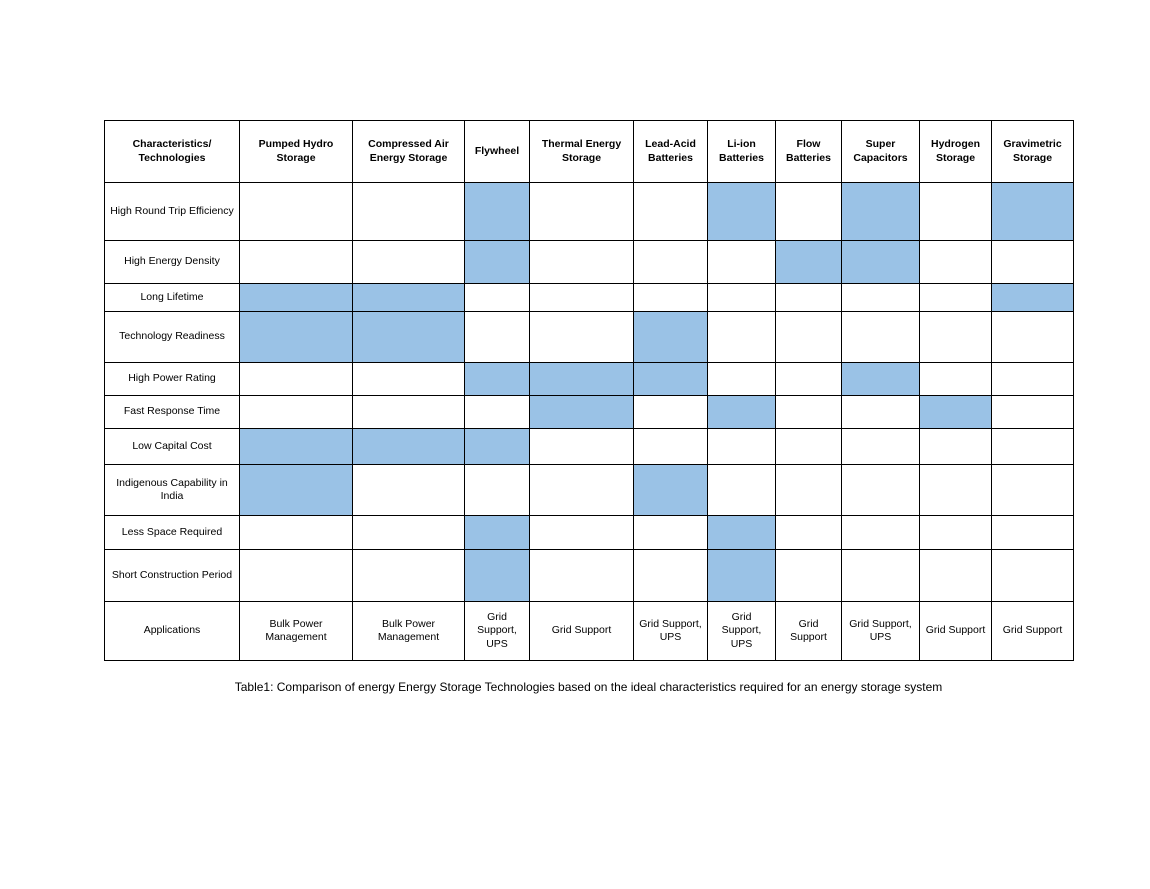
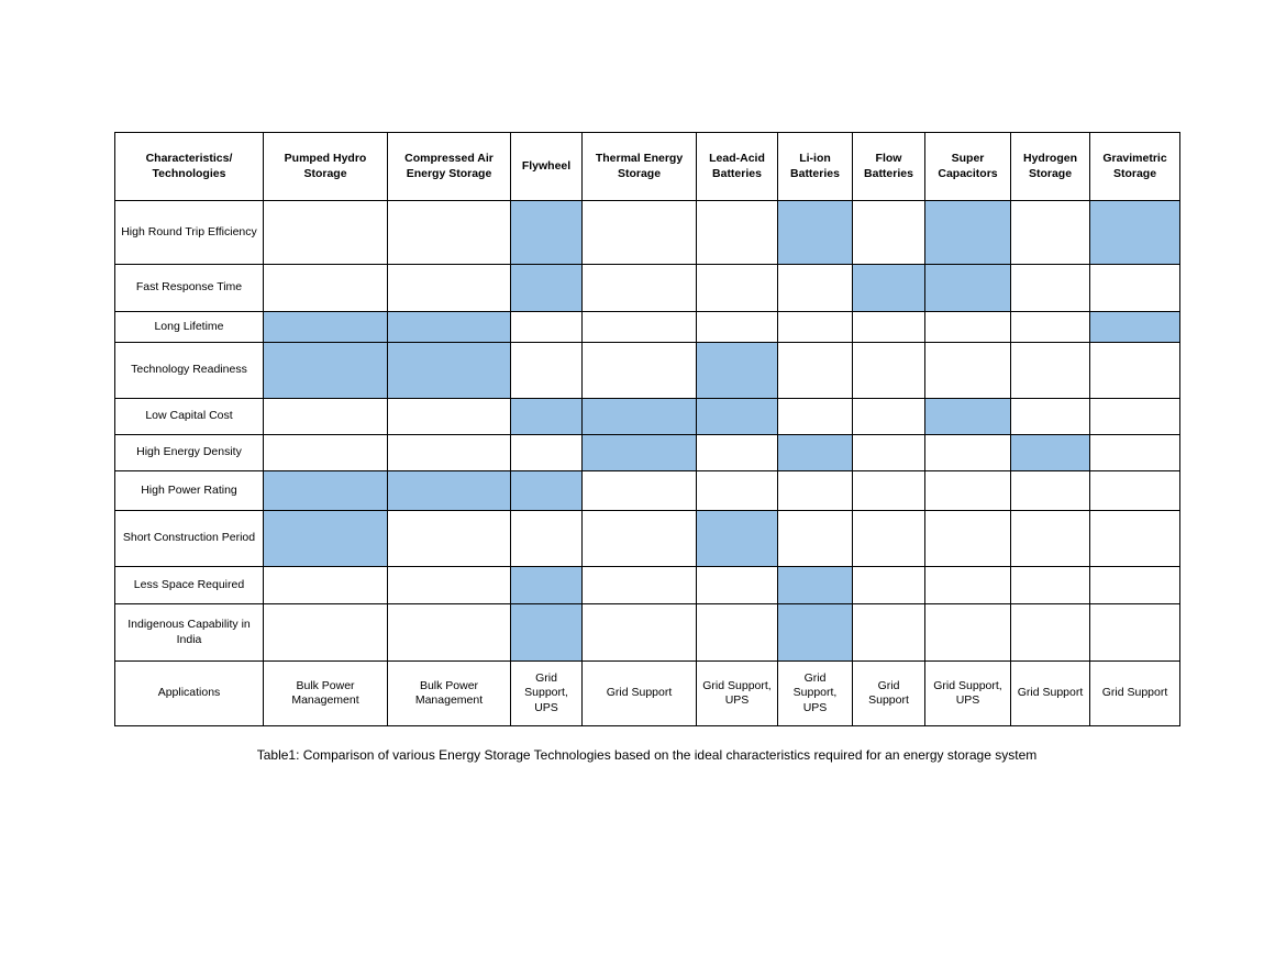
  Characteristics/ Technologies	Pumped Hydro Storage	Compressed Air Energy Storage	Flywheel	Thermal Energy Storage	Lead-Acid Batteries	Li-ion Batteries	Flow Batteries	Super Capacitors	Hydrogen Storage	Gravimetric Storage
  High Round Trip Efficiency
- High Energy Density
+ Fast Response Time
  Long Lifetime
  Technology Readiness
- High Power Rating
+ Low Capital Cost
- Fast Response Time
+ High Energy Density
- Low Capital Cost
+ High Power Rating
- Indigenous Capability in India
+ Short Construction Period
  Less Space Required
- Short Construction Period
+ Indigenous Capability in India
  Applications	Bulk Power Management	Bulk Power Management	Grid Support, UPS	Grid Support	Grid Support, UPS	Grid Support, UPS	Grid Support	Grid Support, UPS	Grid Support	Grid Support
- Table1: Comparison of energy Energy Storage Technologies based on the ideal characteristics required for an energy storage system
+ Table1: Comparison of various Energy Storage Technologies based on the ideal characteristics required for an energy storage system
